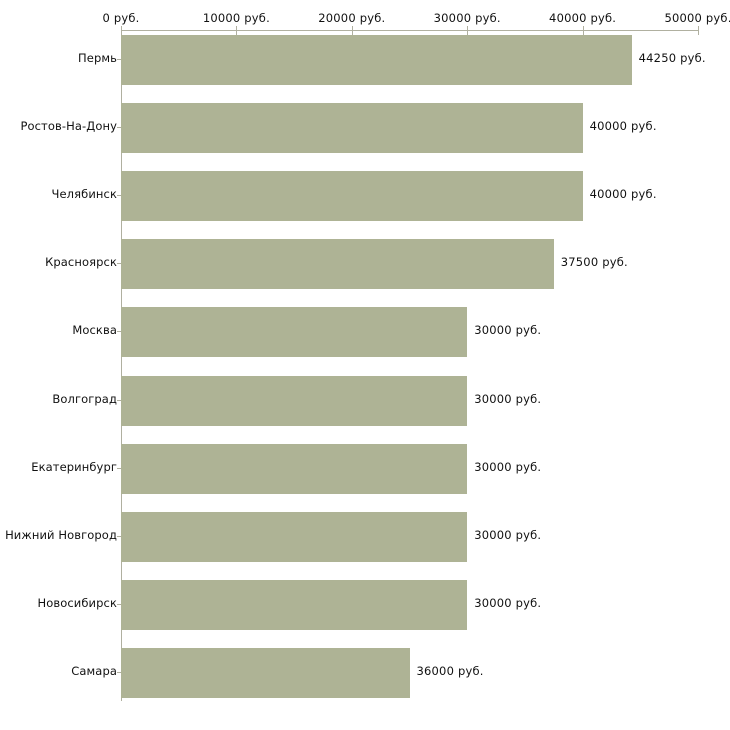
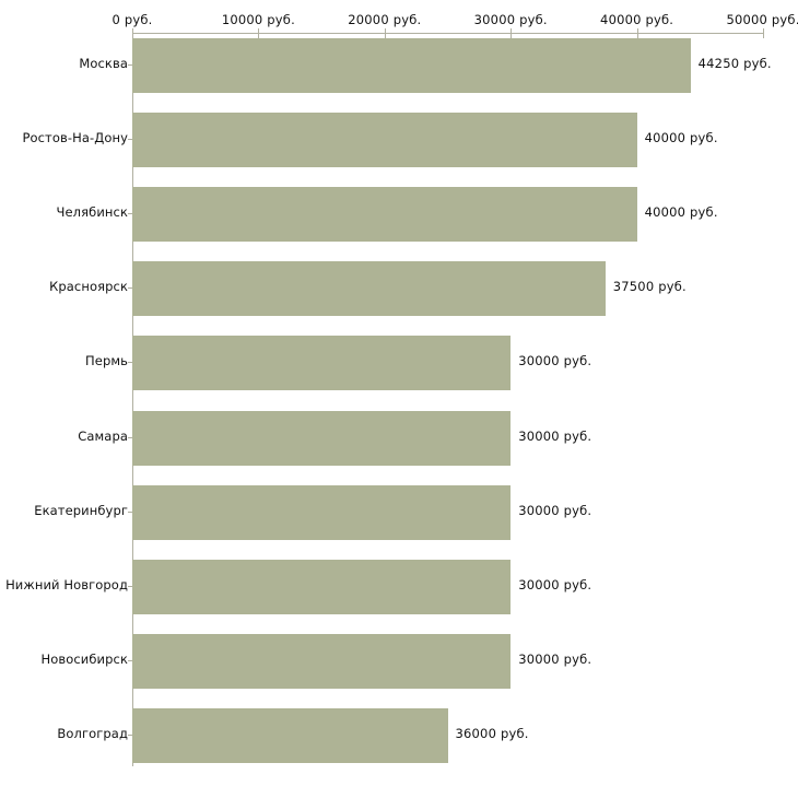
  0 руб.
  10000 руб.
  20000 руб.
  30000 руб.
  40000 руб.
  50000 руб
- Пермь
+ Москва
  44250 руб.
  Ростов-На-Дону
  40000 руб.
  Челябинск
  40000 руб.
  Красноярск
  37500 руб.
- Москва
+ Пермь
  30000 руб.
- Волгоград
+ Самара
  30000 руб.
  Екатеринбург
  30000 руб.
  Нижний Новгород
  30000 руб.
  Новосибирск
  30000 руб.
- Самара
+ Волгоград
  36000 руб.
